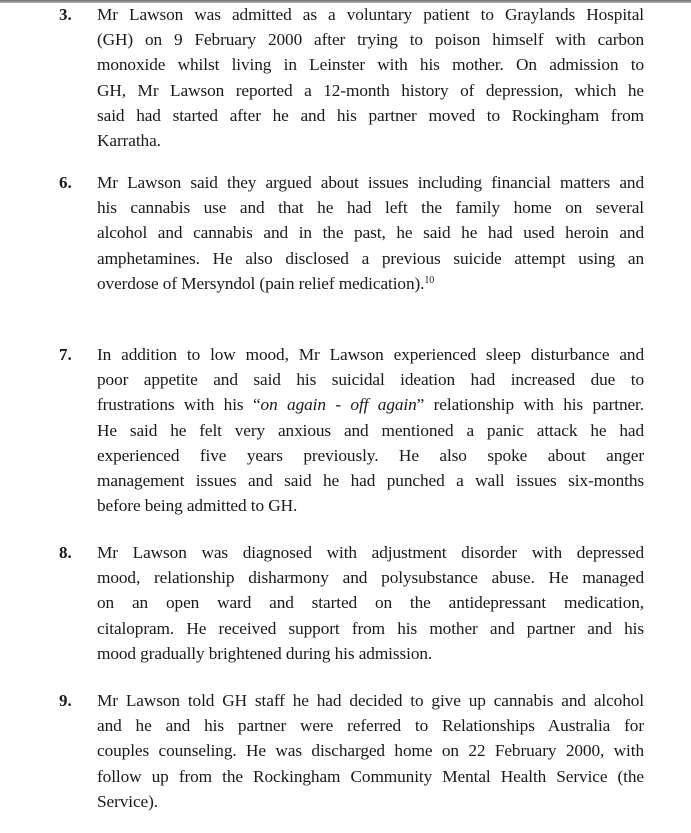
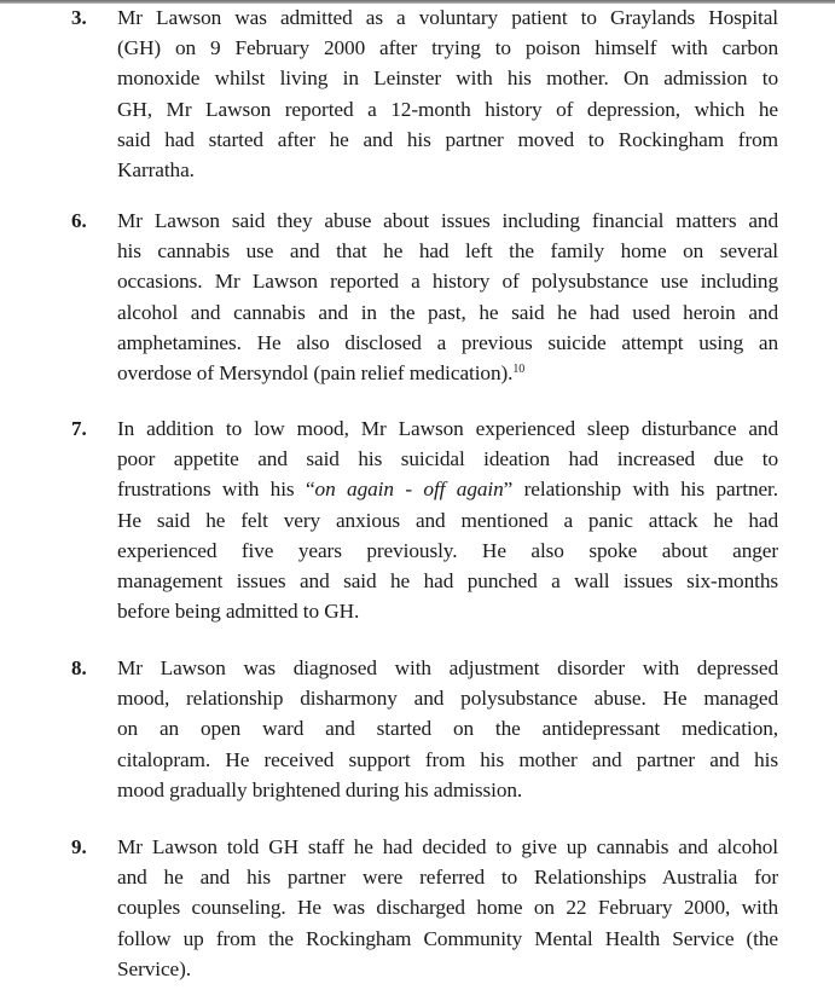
  3.
  Mr Lawson was admitted as a voluntary patient to Graylands Hospital
  (GH) on 9 February 2000 after trying to poison himself with carbon
  monoxide whilst living in Leinster with his mother. On admission to
  GH, Mr Lawson reported a 12-month history of depression, which he
  said had started after he and his partner moved to Rockingham from
  Karratha.
  6.
- Mr Lawson said they argued about issues including financial matters and
+ Mr Lawson said they abuse about issues including financial matters and
  his cannabis use and that he had left the family home on several
+ occasions. Mr Lawson reported a history of polysubstance use including
  alcohol and cannabis and in the past, he said he had used heroin and
  amphetamines. He also disclosed a previous suicide attempt using an
  overdose of Mersyndol (pain relief medication).10
  7.
  In addition to low mood, Mr Lawson experienced sleep disturbance and
  poor appetite and said his suicidal ideation had increased due to
  frustrations with his “on again - off again” relationship with his partner.
  He said he felt very anxious and mentioned a panic attack he had
  experienced five years previously. He also spoke about anger
  management issues and said he had punched a wall issues six-months
  before being admitted to GH.
  8.
  Mr Lawson was diagnosed with adjustment disorder with depressed
  mood, relationship disharmony and polysubstance abuse. He managed
  on an open ward and started on the antidepressant medication,
  citalopram. He received support from his mother and partner and his
  mood gradually brightened during his admission.
  9.
  Mr Lawson told GH staff he had decided to give up cannabis and alcohol
  and he and his partner were referred to Relationships Australia for
  couples counseling. He was discharged home on 22 February 2000, with
  follow up from the Rockingham Community Mental Health Service (the
  Service).
